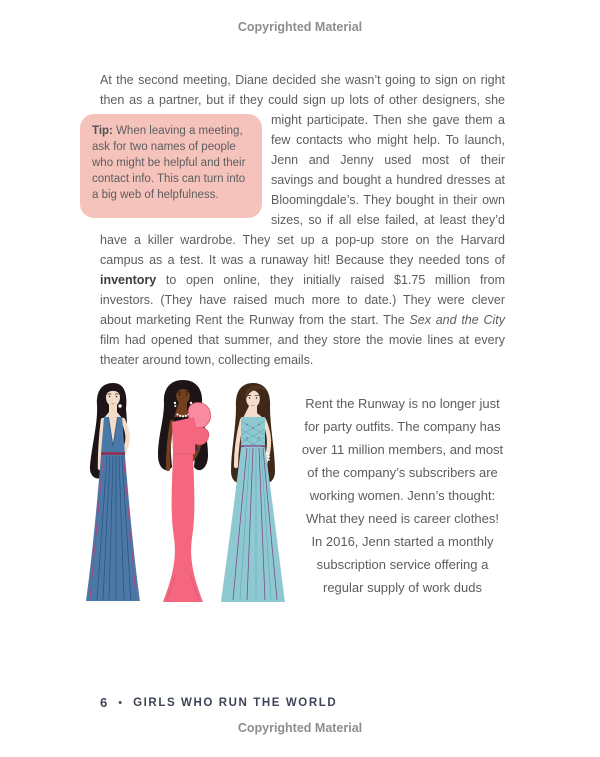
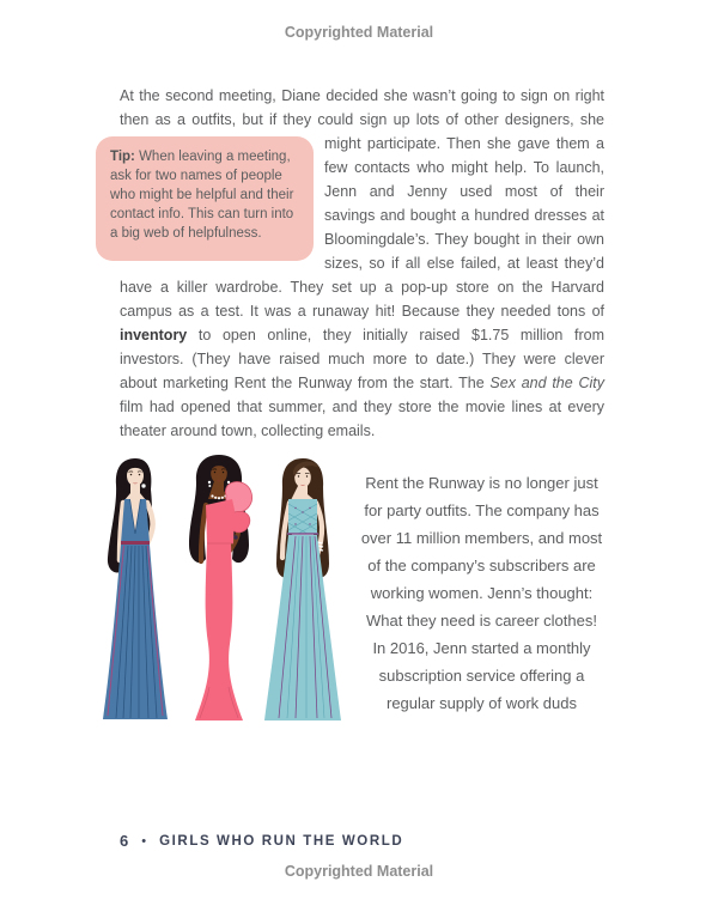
  Copyrighted Material
- At the second meeting, Diane decided she wasn’t going to sign on right then as a partner, but if they could sign up lots of other designers,
+ At the second meeting, Diane decided she wasn’t going to sign on right then as a outfits, but if they could sign up lots of other designers,
  Tip: When leaving a meeting, ask for two names of people who might be helpful and their contact info. This can turn into a big web of helpfulness.
  she might participate. Then she gave them a few contacts who might help. To launch, Jenn and Jenny used most of their savings and bought a hundred dresses at Bloomingdale’s. They bought in their own sizes, so if all else failed, at least they’d have a killer wardrobe. They set up a pop-up store on the Harvard campus as a test. It was a runaway hit! Because they needed tons of inventory to open online, they initially raised $1.75 million from investors. (They have raised much more to date.) They were clever about marketing Rent the Runway from the start. The Sex and the City film had opened that summer, and they store the movie lines at every theater around town, collecting emails.
  Rent the Runway is no longer just for party outfits. The company has over 11 million members, and most of the company’s subscribers are working women. Jenn’s thought: What they need is career clothes! In 2016, Jenn started a monthly subscription service offering a regular supply of work duds
  6
  •
  GIRLS WHO RUN THE WORLD
  Copyrighted Material
